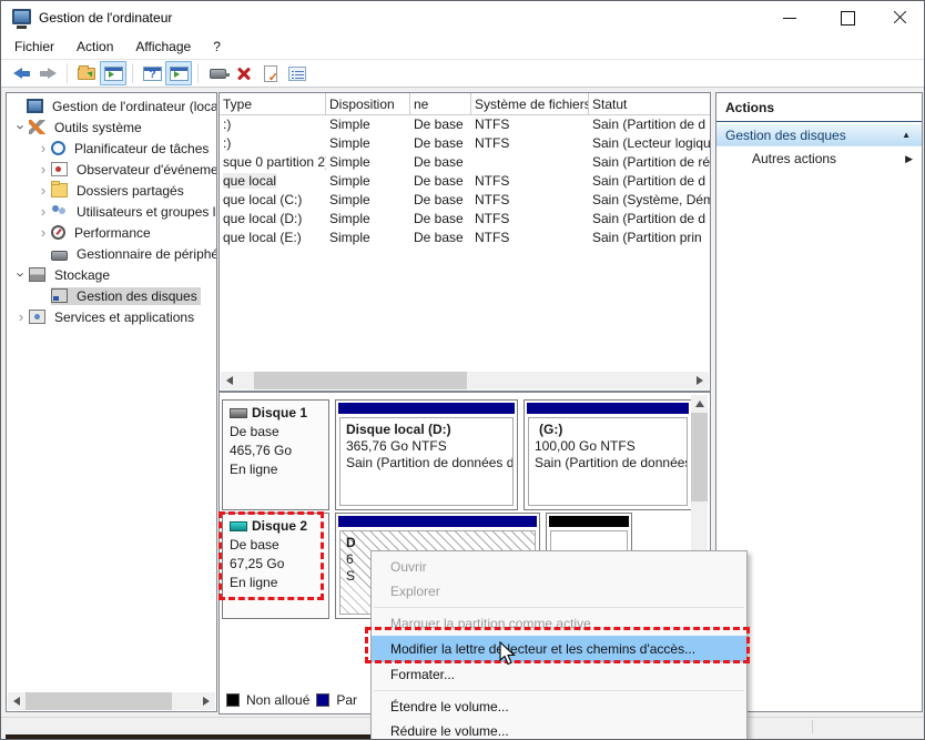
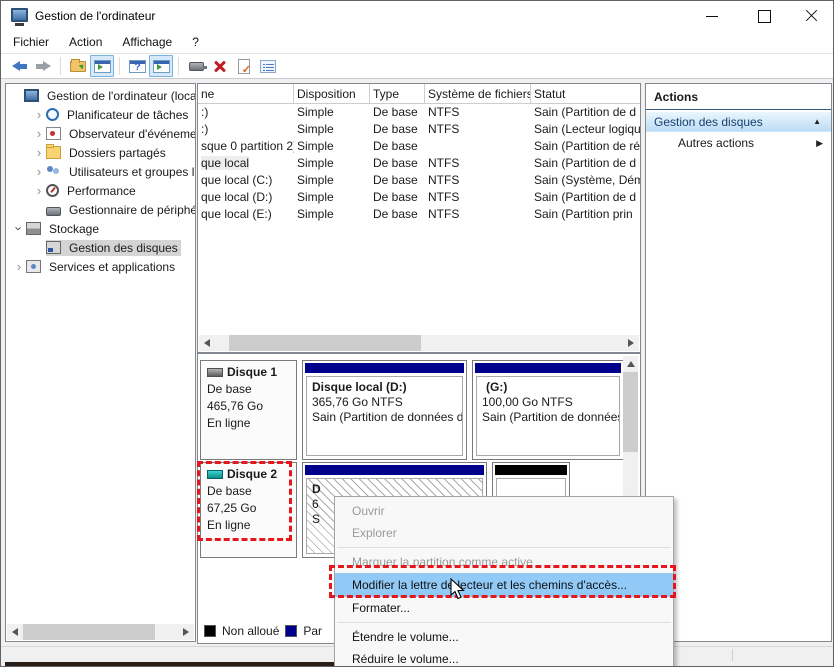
  Gestion de l'ordinateur
  Fichier
  Action
  Affichage
  ?
  Gestion de l'ordinateur (loca
- Outils système
  ›
  Planificateur de tâches
  ›
  Observateur d'événeme
  ›
  Dossiers partagés
  ›
  Utilisateurs et groupes l
  ›
  Performance
  Gestionnaire de périphé
  Stockage
  Gestion des disques
  ›
  Services et applications
- Type
+ ne
  Disposition
- ne
+ Type
  Système de fichiers
  Statut
  :)
  Simple
  De base
  NTFS
  Sain (Partition de d
  :)
  Simple
  De base
  NTFS
  Sain (Lecteur logiqu
  sque 0 partition 2
  Simple
  De base
  Sain (Partition de ré
  que local
  Simple
  De base
  NTFS
  Sain (Partition de d
  que local (C:)
  Simple
  De base
  NTFS
  Sain (Système, Dém
  que local (D:)
  Simple
  De base
  NTFS
  Sain (Partition de d
  que local (E:)
  Simple
  De base
  NTFS
  Sain (Partition prin
  Disque 1
  De base
  465,76 Go
  En ligne
  Disque local (D:)
  365,76 Go NTFS
  Sain (Partition de données d
  (G:)
  100,00 Go NTFS
  Sain (Partition de donnée
  Disque 2
  De base
  67,25 Go
  En ligne
  D
  6
  S
  Non alloué
  Par
  Actions
  Gestion des disques
  ▲
  Autres actions
  ▶
  Ouvrir
  Explorer
  Marquer la partition comme active
  Modifier la lettre d lecteur et les chemins d'accès...
  Formater...
  Étendre le volume...
  Réduire le volume...
